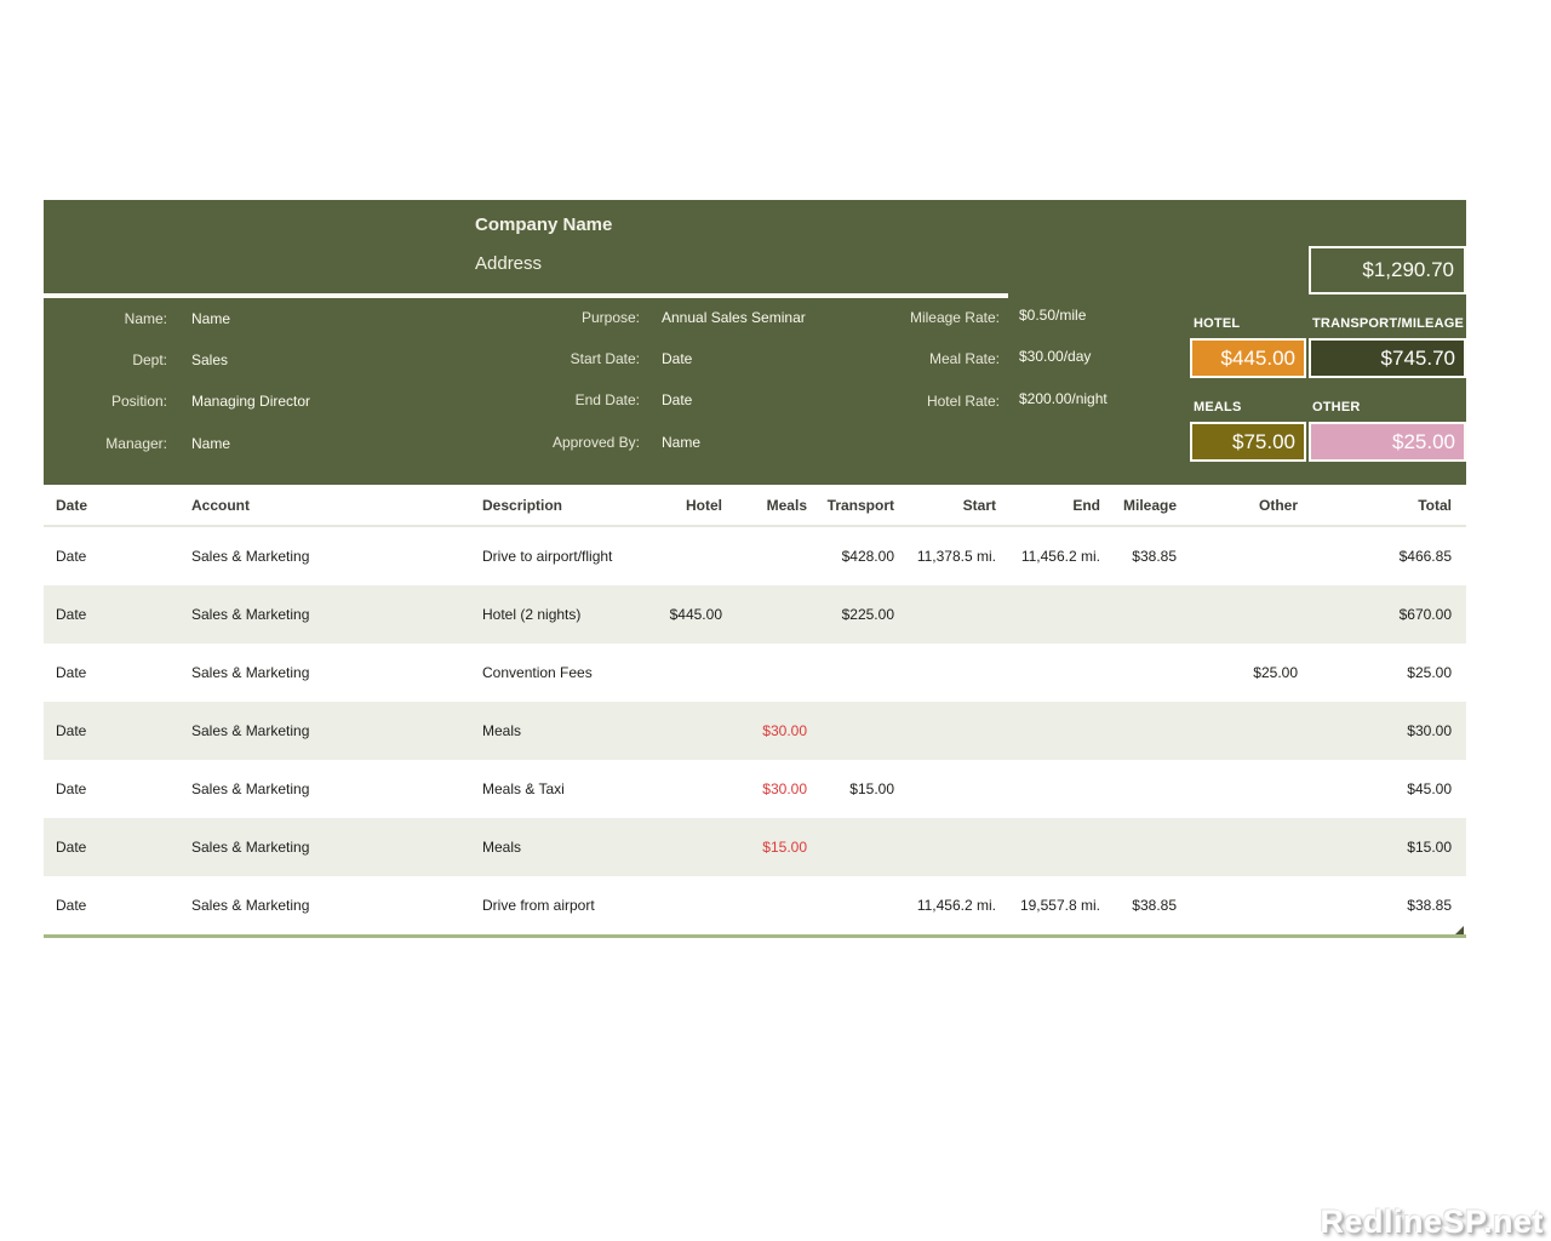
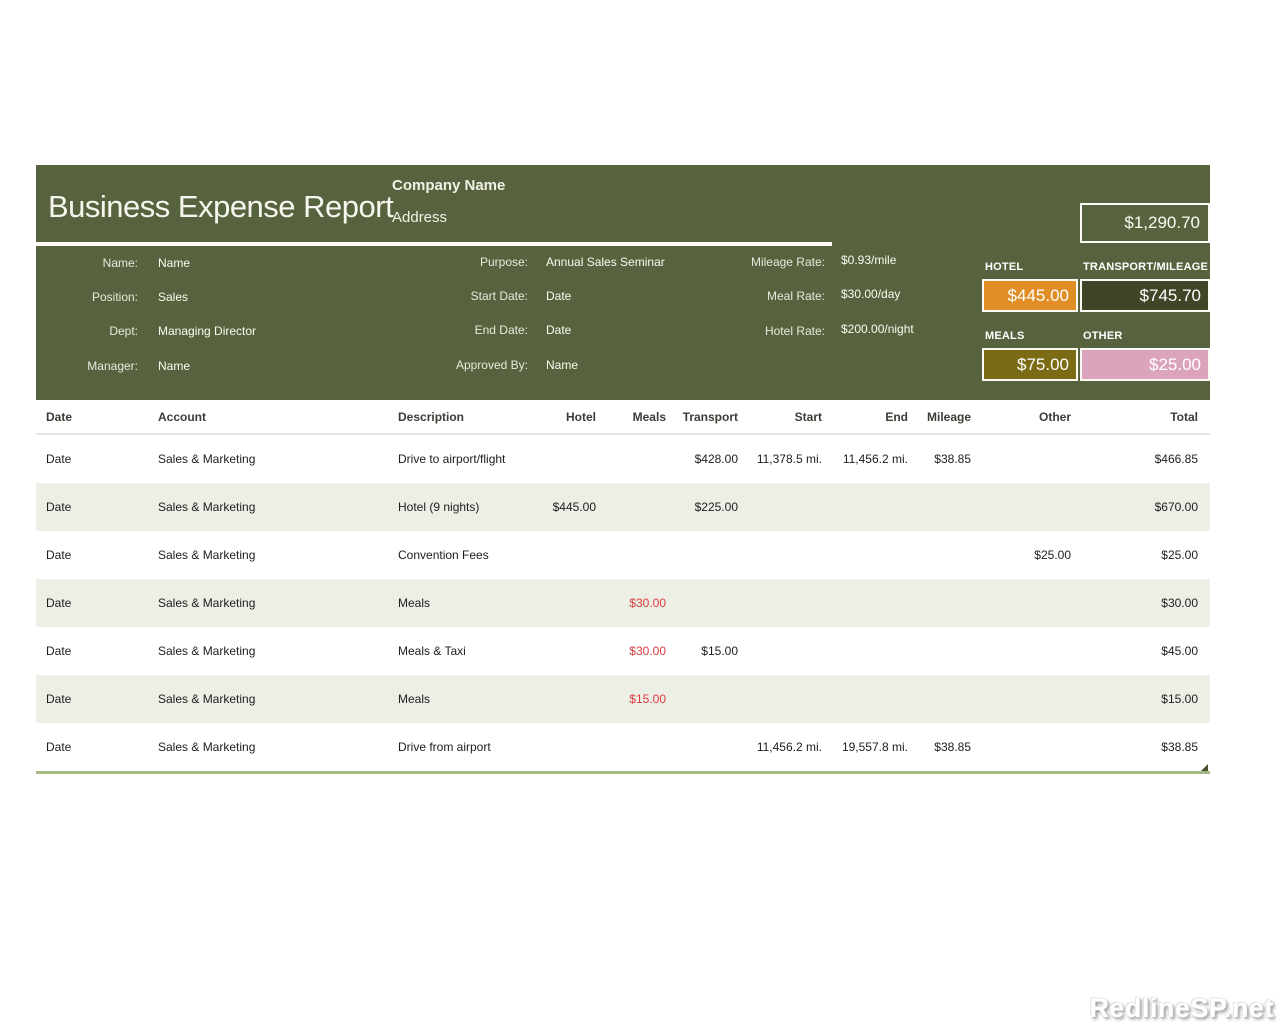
+ Business Expense Report
  Company Name
  Address
  $1,290.70
  Name:
  Name
- Dept:
+ Position:
  Sales
- Position:
+ Dept:
  Managing Director
  Manager:
  Name
  Purpose:
  Annual Sales Seminar
  Start Date:
  Date
  End Date:
  Date
  Approved By:
  Name
  Mileage Rate:
- $0.50/mile
+ $0.93/mile
  Meal Rate:
  $30.00/day
  Hotel Rate:
  $200.00/night
  HOTEL
  TRANSPORT/MILEAGE
  $445.00
  $745.70
  MEALS
  OTHER
  $75.00
  $25.00
  Date
  Account
  Description
  Hotel
  Meals
  Transport
  Start
  End
  Mileage
  Other
  Total
  Date
  Sales & Marketing
  Drive to airport/flight
  $428.00
  11,378.5 mi.
  11,456.2 mi.
  $38.85
  $466.85
  Date
  Sales & Marketing
- Hotel (2 nights)
+ Hotel (9 nights)
  $445.00
  $225.00
  $670.00
  Date
  Sales & Marketing
  Convention Fees
  $25.00
  $25.00
  Date
  Sales & Marketing
  Meals
  $30.00
  $30.00
  Date
  Sales & Marketing
  Meals & Taxi
  $30.00
  $15.00
  $45.00
  Date
  Sales & Marketing
  Meals
  $15.00
  $15.00
  Date
  Sales & Marketing
  Drive from airport
  11,456.2 mi.
  19,557.8 mi.
  $38.85
  $38.85
  RedlineSP.net
